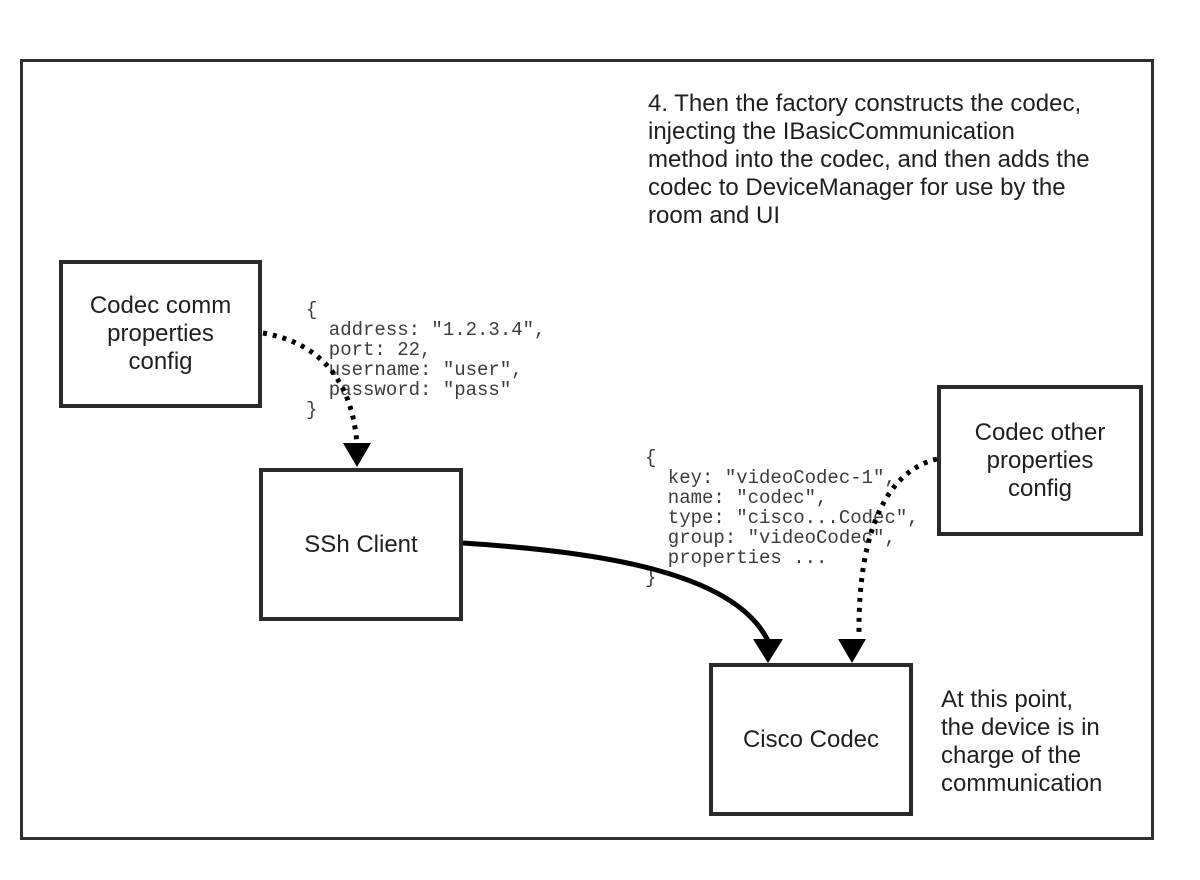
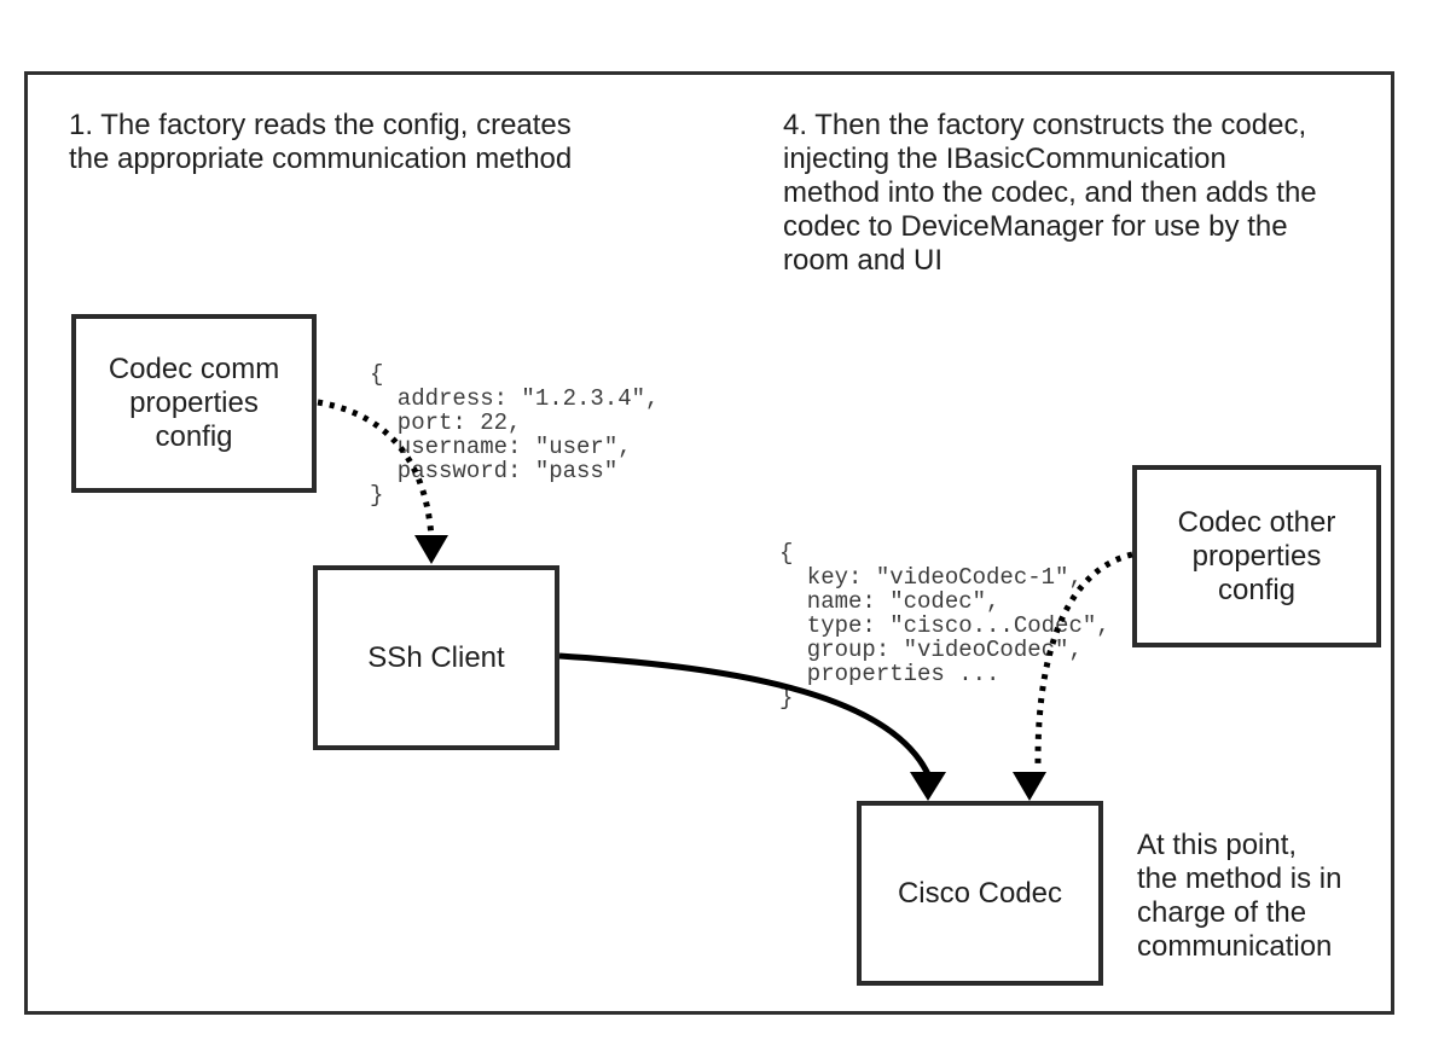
+ 1. The factory reads the config, creates the appropriate communication method
  4. Then the factory constructs the codec, injecting the IBasicCommunication method into the codec, and then adds the codec to DeviceManager for use by the room and UI
- At this point, the device is in charge of the communication
+ At this point, the method is in charge of the communication
  Codec comm
  properties
  config
  SSh Client
  Codec other
  properties
  config
  Cisco Codec
  {
  address: "1.2.3.4",
  port: 22,
  username: "user",
  pssword: "pass"
  }
  {
  key: "videoCodec-1",
  name: "codec",
  type: "cisco...Codec",
  group: "videoCodec",
  properties ...
  }
